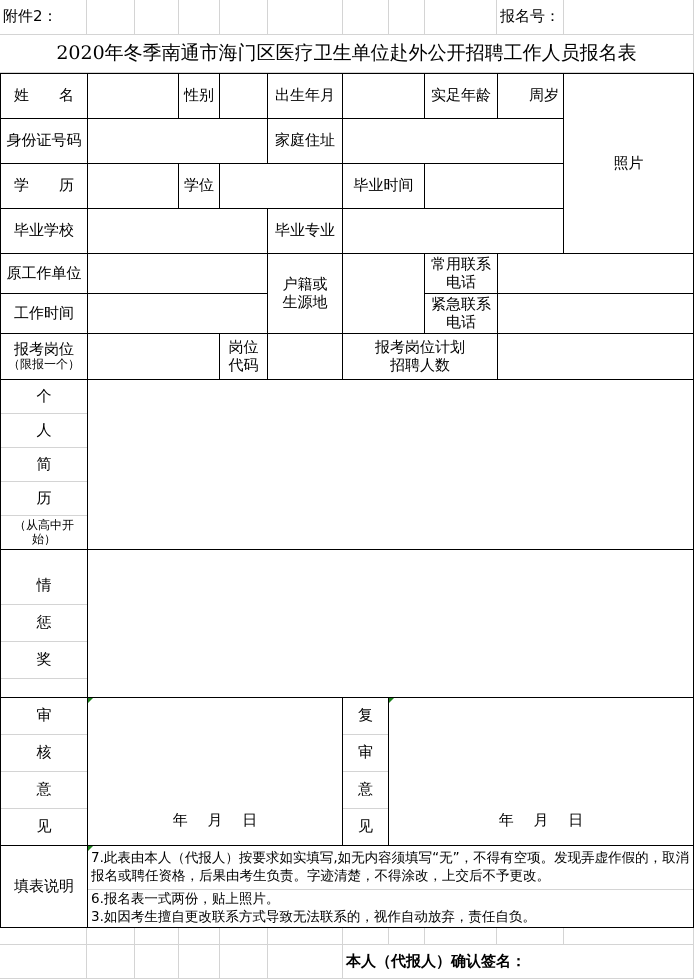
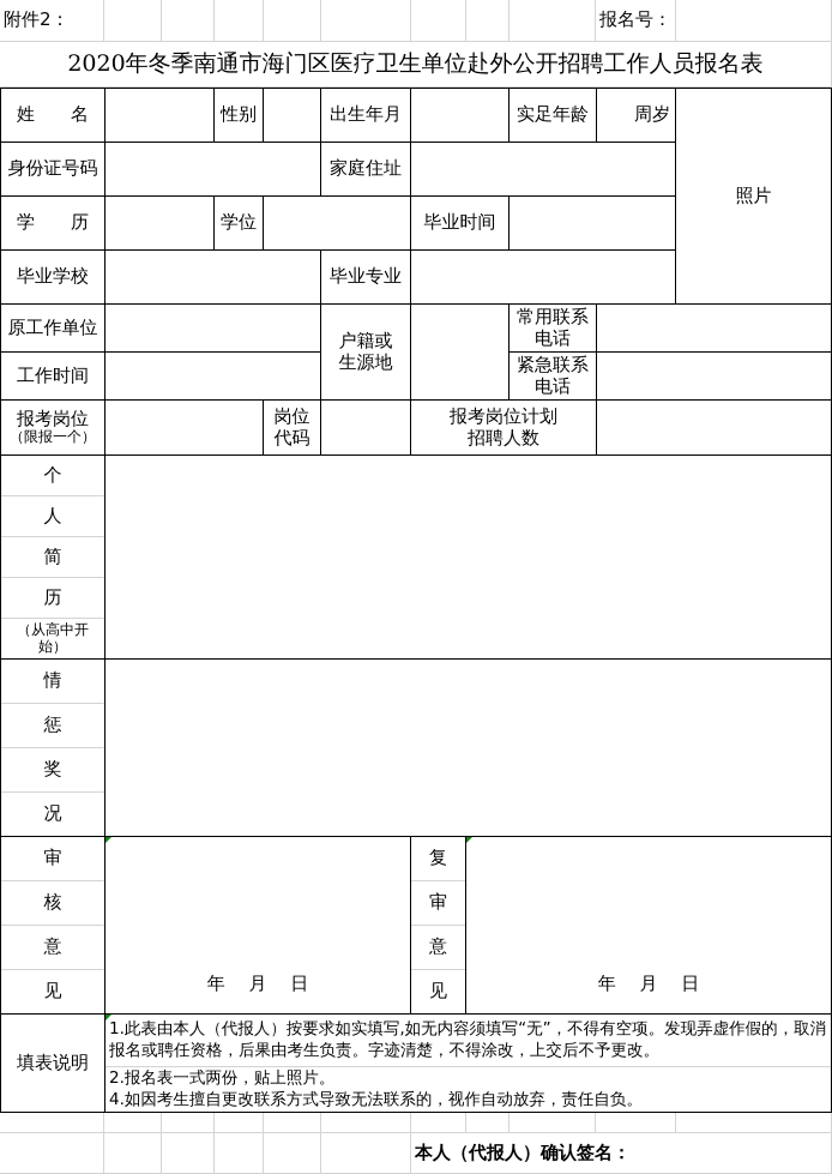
  附件2：
  报名号：
  2020年冬季南通市海门区医疗卫生单位赴外公开招聘工作人员报名表
  姓 名
  性别
  出生年月
  实足年龄
  周岁
  照片
  身份证号码
  家庭住址
  学 历
  学位
  毕业时间
  毕业学校
  毕业专业
  原工作单位
  工作时间
  户籍或生源地
  常用联系电话
  紧急联系电话
  报考岗位
  （限报一个）
  岗位代码
  报考岗位计划招聘人数
  个
  人
  简
  历
  （从高中开始）
  情
  惩
  奖
+ 况
  审
  核
  意
  见
  年 月 日
  复
  审
  意
  见
  年 月 日
  填表说明
- 7.此表由本人（代报人）按要求如实填写,如无内容须填写“无”，不得有空项。发现弄虚作假的，取消报名或聘任资格，后果由考生负责。字迹清楚，不得涂改，上交后不予更改。
+ 1.此表由本人（代报人）按要求如实填写,如无内容须填写“无”，不得有空项。发现弄虚作假的，取消报名或聘任资格，后果由考生负责。字迹清楚，不得涂改，上交后不予更改。
- 6.报名表一式两份，贴上照片。
+ 2.报名表一式两份，贴上照片。
- 3.如因考生擅自更改联系方式导致无法联系的，视作自动放弃，责任自负。
+ 4.如因考生擅自更改联系方式导致无法联系的，视作自动放弃，责任自负。
  本人（代报人）确认签名：
